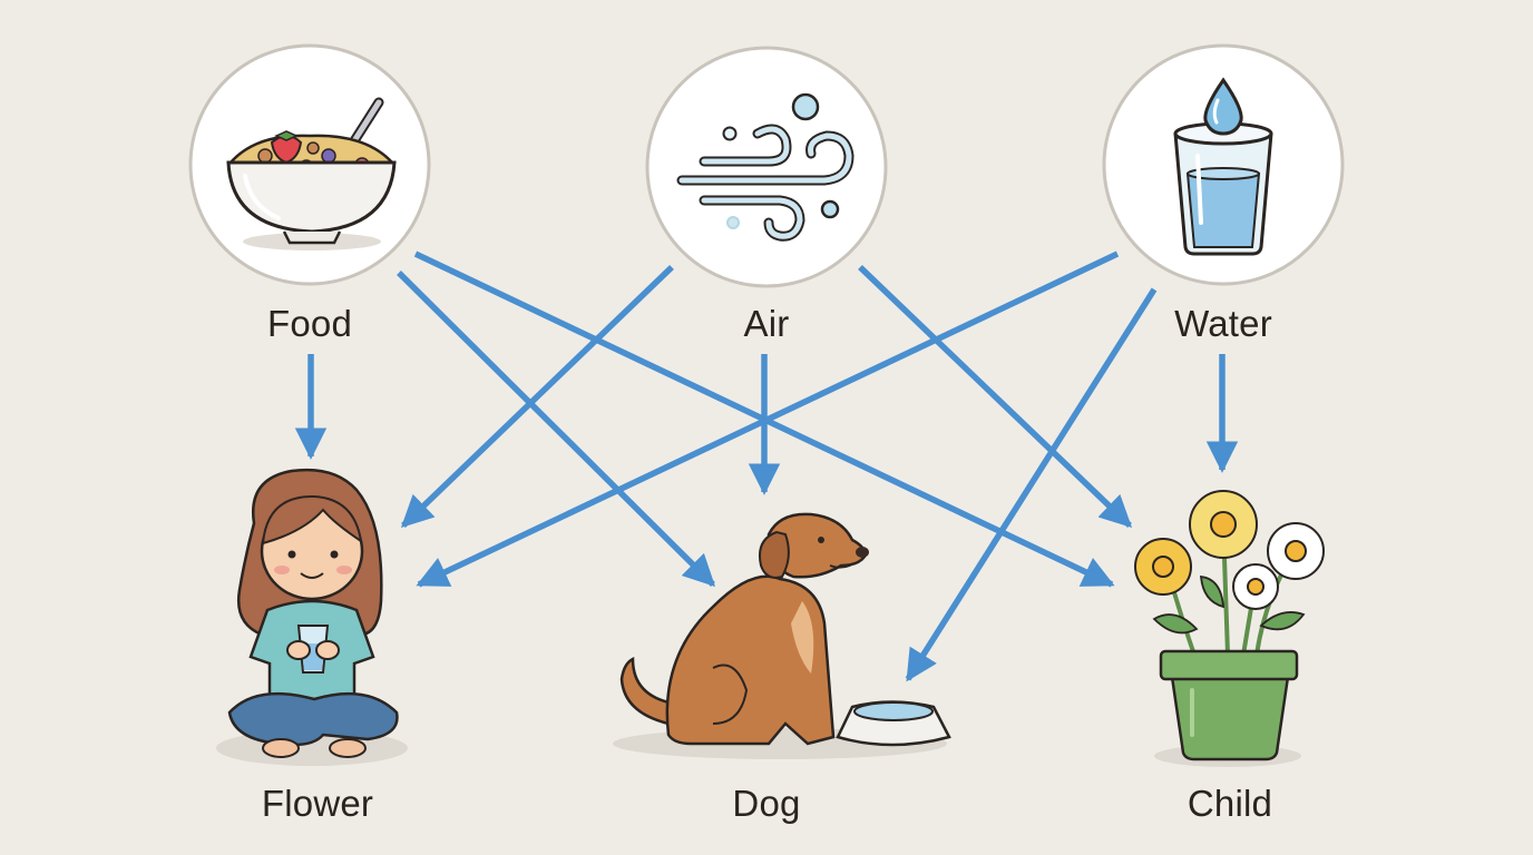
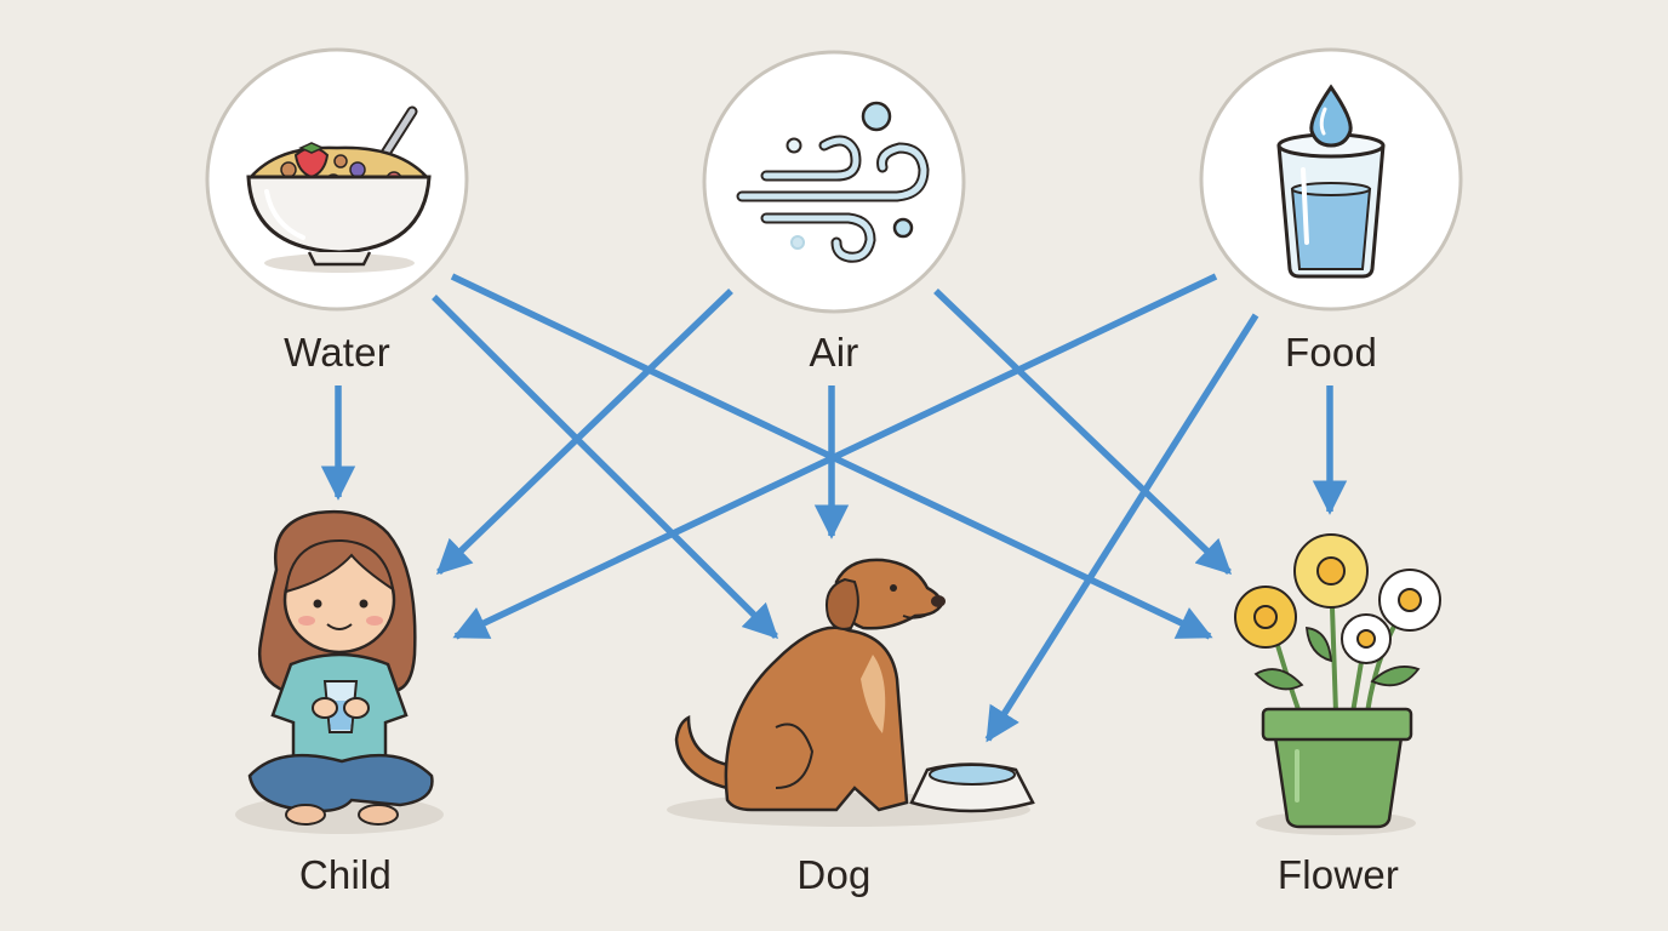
- Food
+ Water
  Air
- Water
+ Food
- Flower
+ Child
  Dog
- Child
+ Flower
